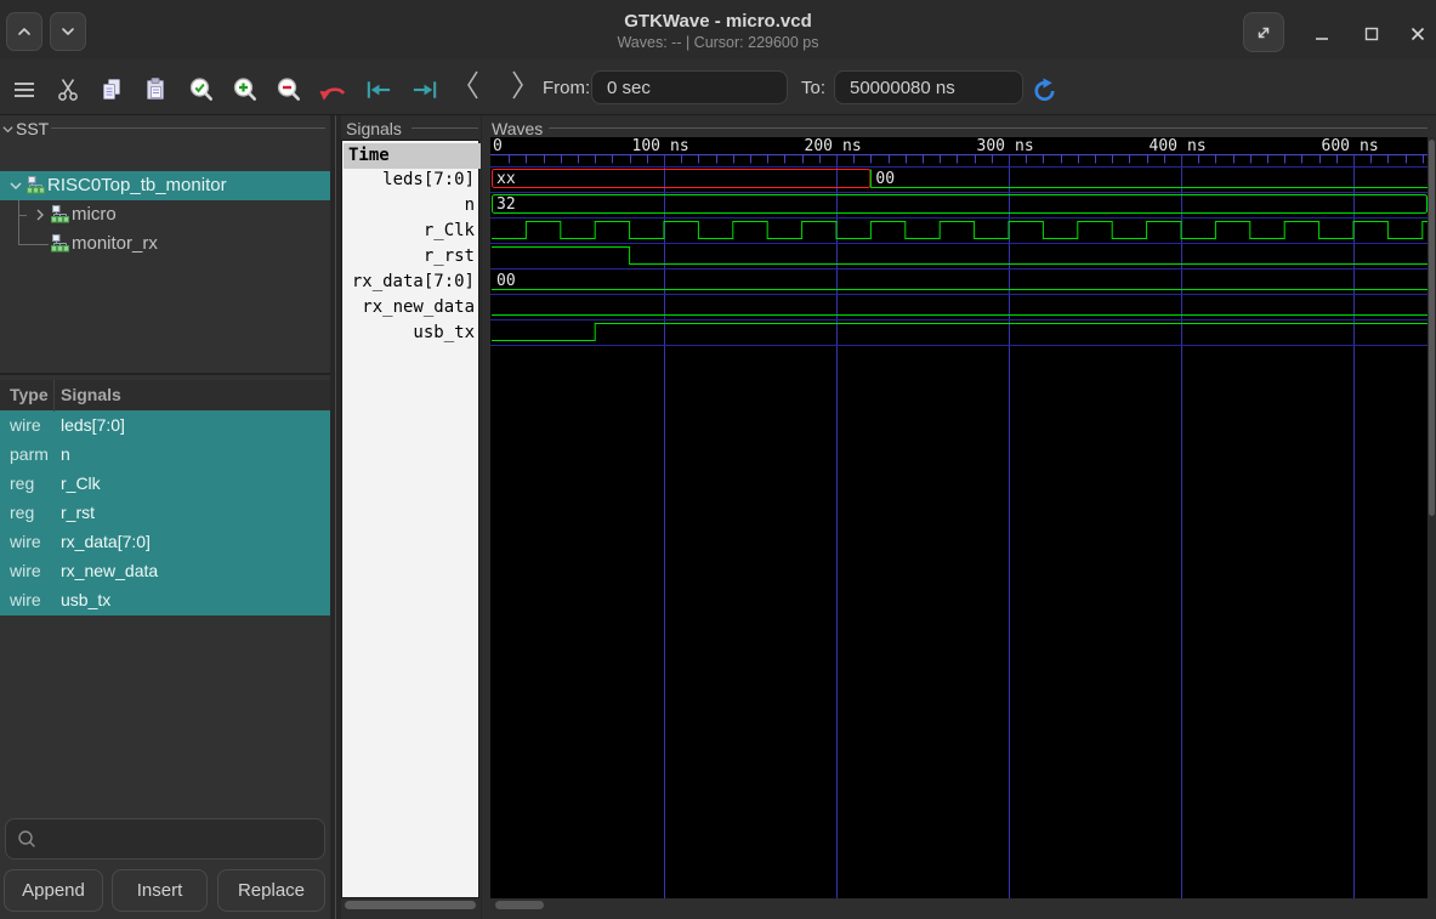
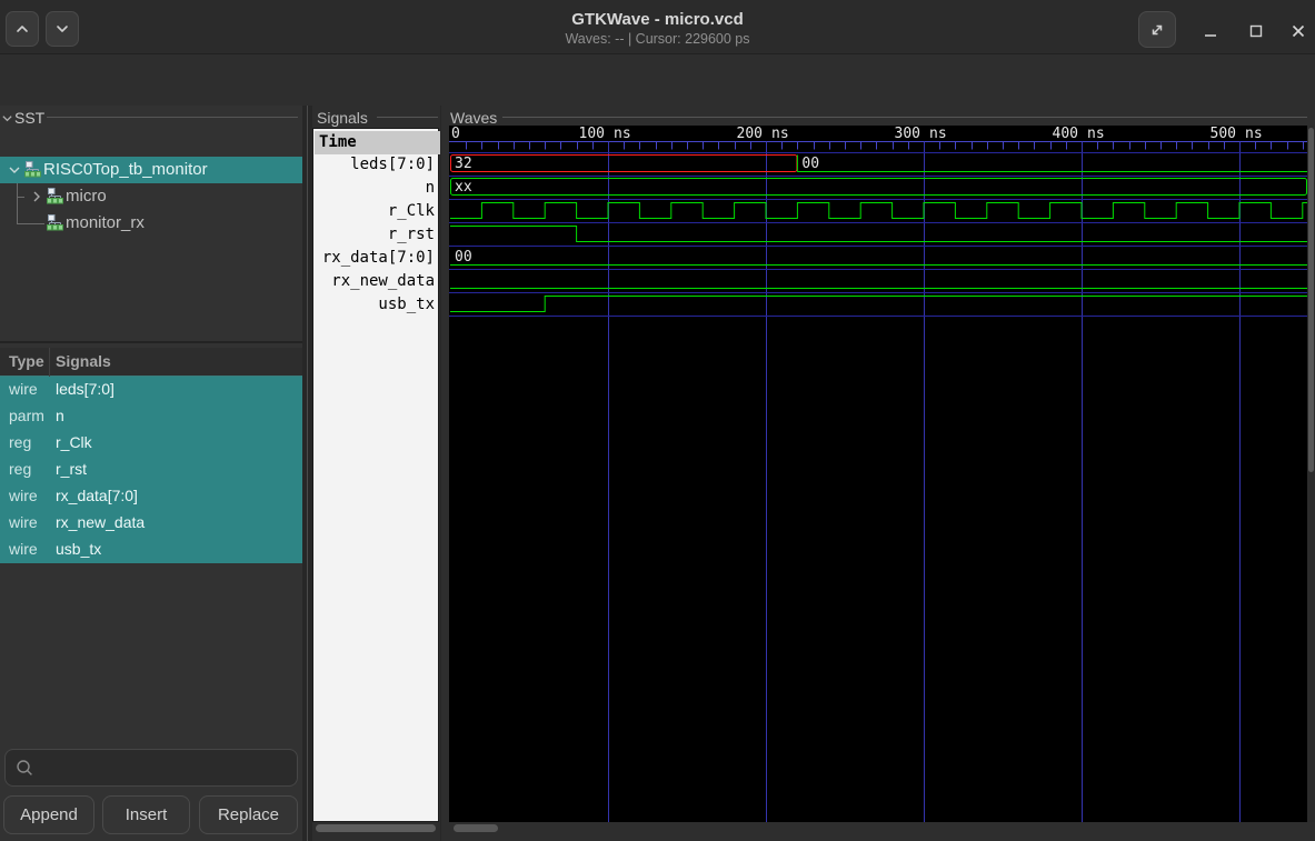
  GTKWave - micro.vcd
  Waves: -- | Cursor: 229600 ps
- From:
- 0 sec
- To:
- 50000080 ns
  SST
  RISC0Top_tb_monitor
  micro
  monitor_rx
  Type
  Signals
  wire
  leds[7:0]
  parm
  n
  reg
  r_Clk
  reg
  r_rst
  wire
  rx_data[7:0]
  wire
  rx_new_data
  wire
  usb_tx
  Append
  Insert
  Replace
  Signals
  Time
  leds[7:0]
  n
  r_Clk
  r_rst
  rx_data[7:0]
  rx_new_data
  usb_tx
  Waves
  0
  100
  ns
  200
  ns
  300
  ns
  400
  ns
- 600
+ 500
  ns
- xx
+ 32
  00
- 32
+ xx
  00
